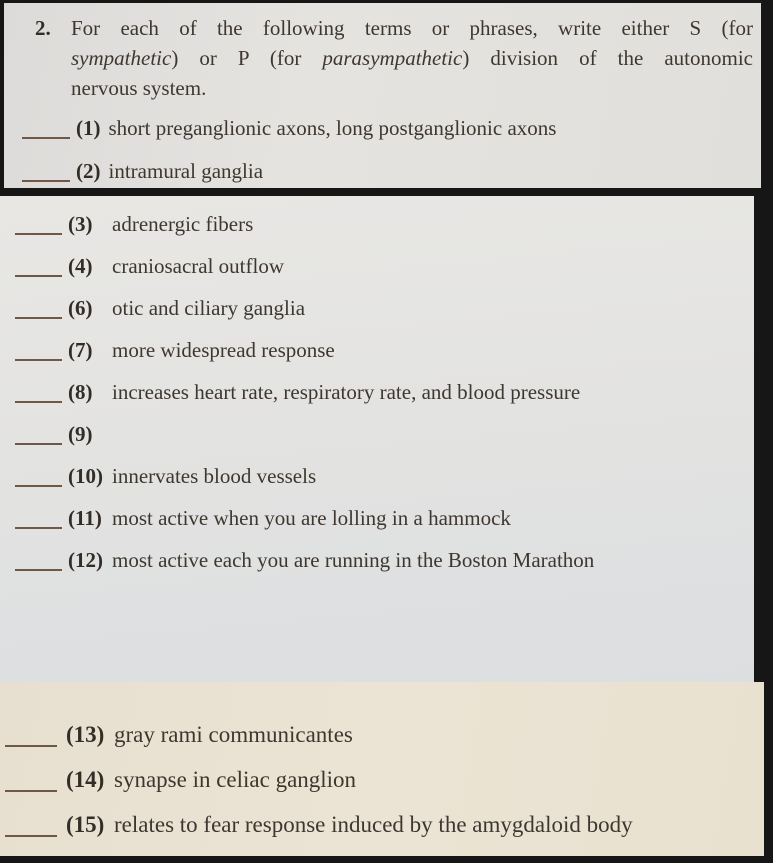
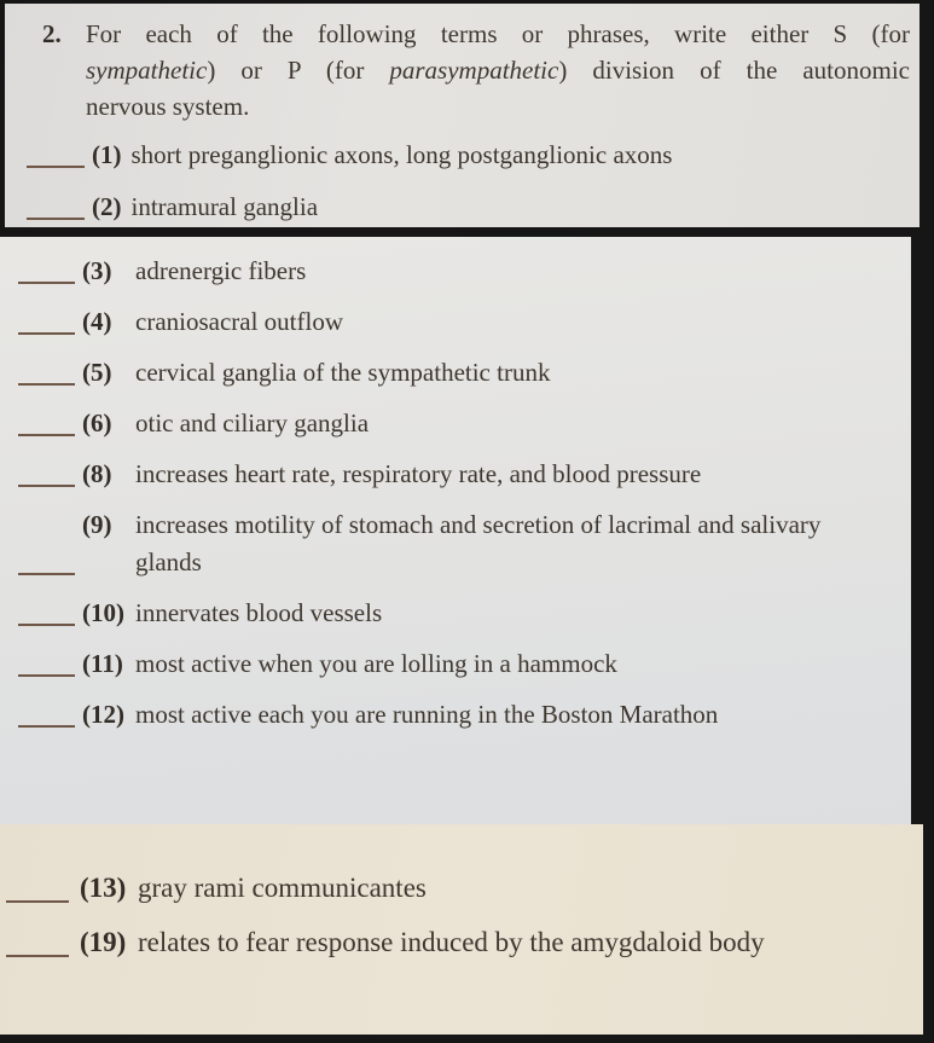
  2.
  For each of the following terms or phrases, write either S (for
  sympathetic) or P (for parasympathetic) division of the autonomic
  nervous system.
  (1)
  short preganglionic axons, long postganglionic axons
  (2)
  intramural ganglia
  (3)
  adrenergic fibers
  (4)
  craniosacral outflow
+ (5)
+ cervical ganglia of the sympathetic trunk
  (6)
  otic and ciliary ganglia
- (7)
- more widespread response
  (8)
  increases heart rate, respiratory rate, and blood pressure
  (9)
+ increases motility of stomach and secretion of lacrimal and salivary glands
  (10)
  innervates blood vessels
  (11)
  most active when you are lolling in a hammock
  (12)
  most active each you are running in the Boston Marathon
  (13)
  gray rami communicantes
- (14)
- synapse in celiac ganglion
- (15)
+ (19)
  relates to fear response induced by the amygdaloid body
